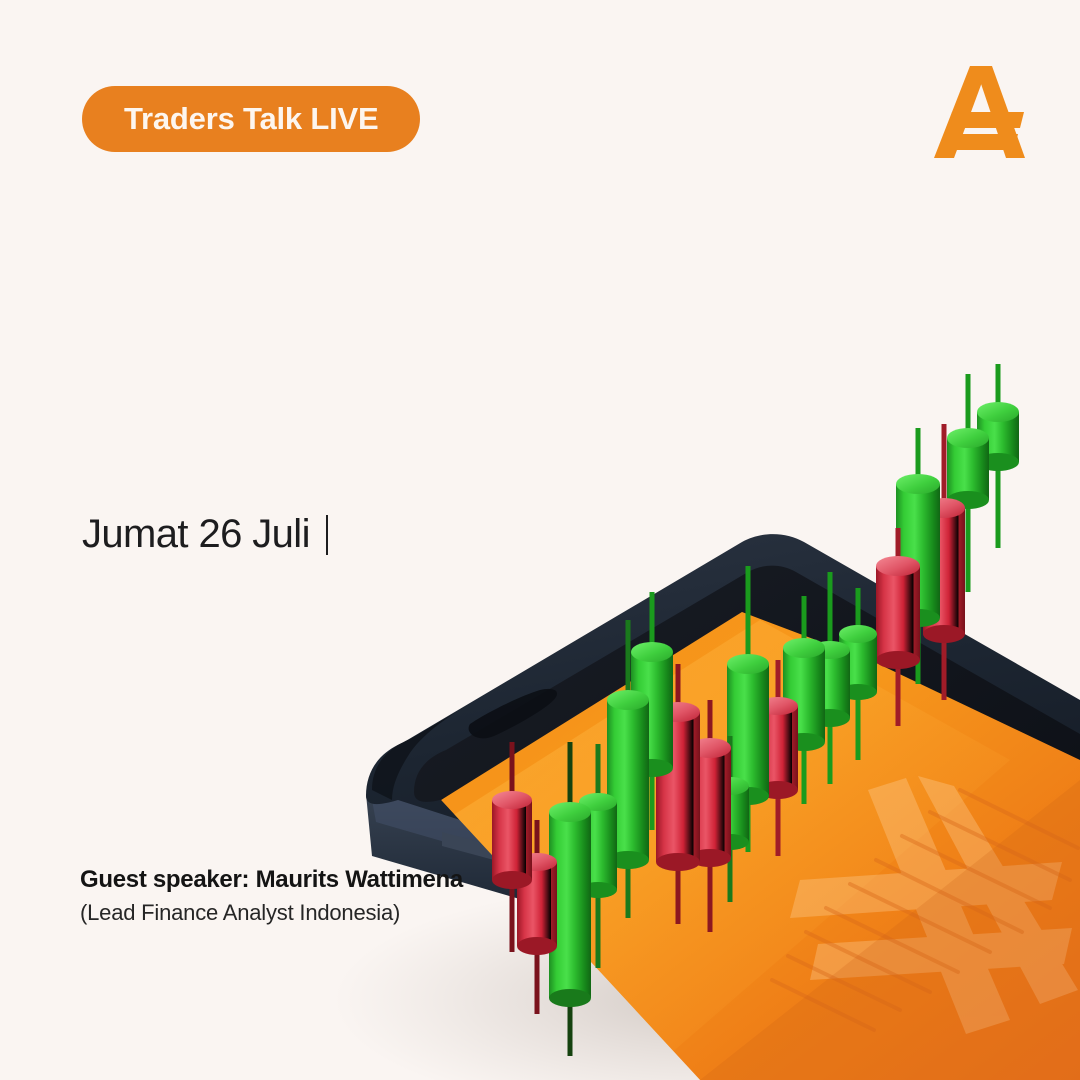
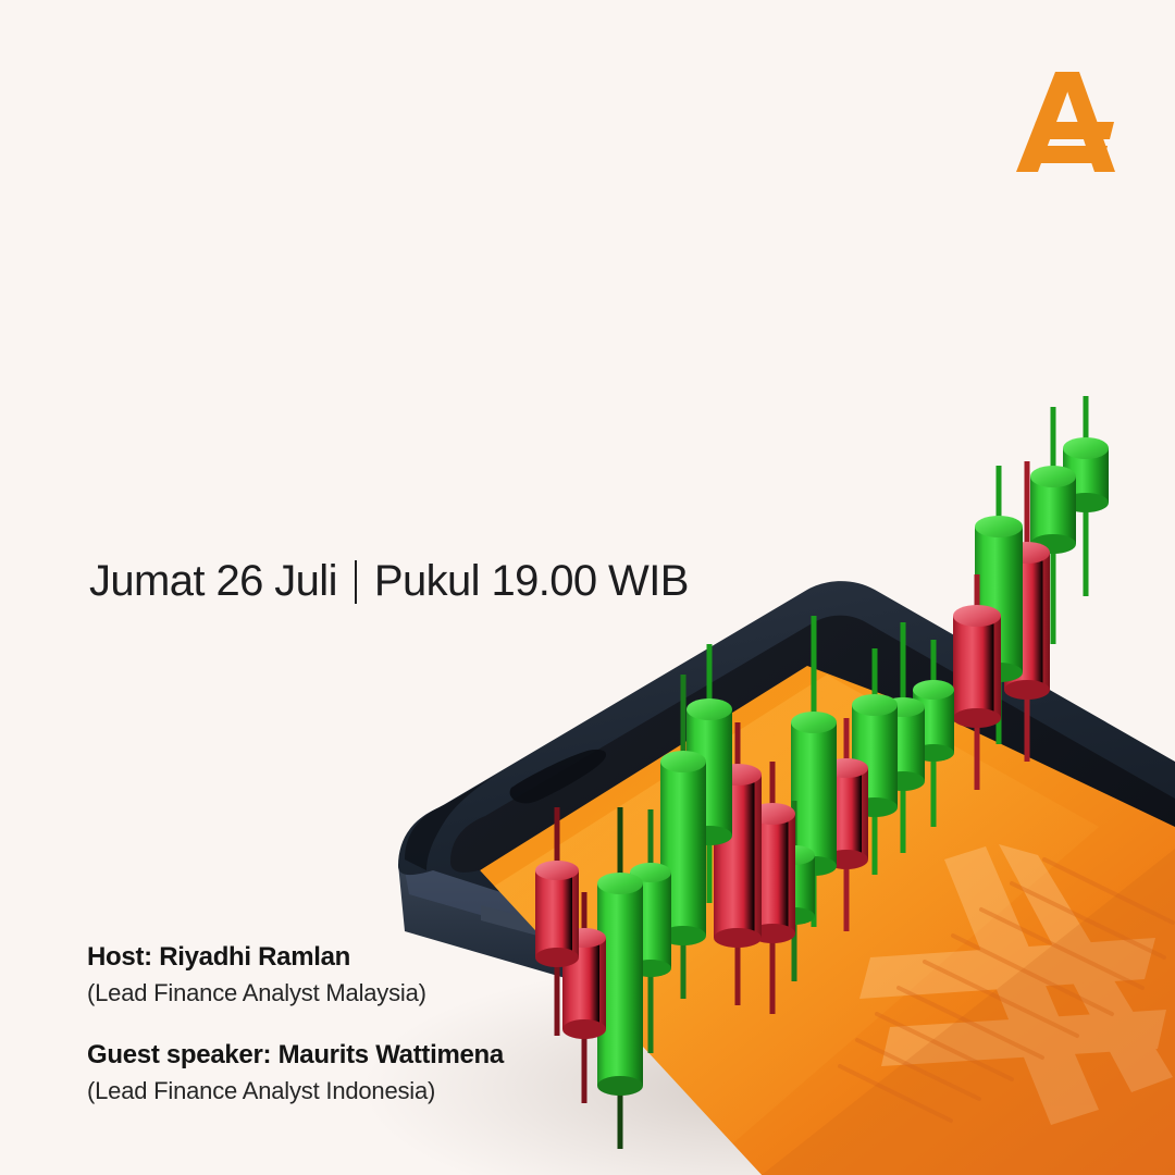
- Traders Talk LIVE
  Jumat 26 Juli
+ Pukul 19.00 WIB
+ Host: Riyadhi Ramlan
+ (Lead Finance Analyst Malaysia)
  Guest speaker: Maurits Wattimena
  (Lead Finance Analyst Indonesia)
